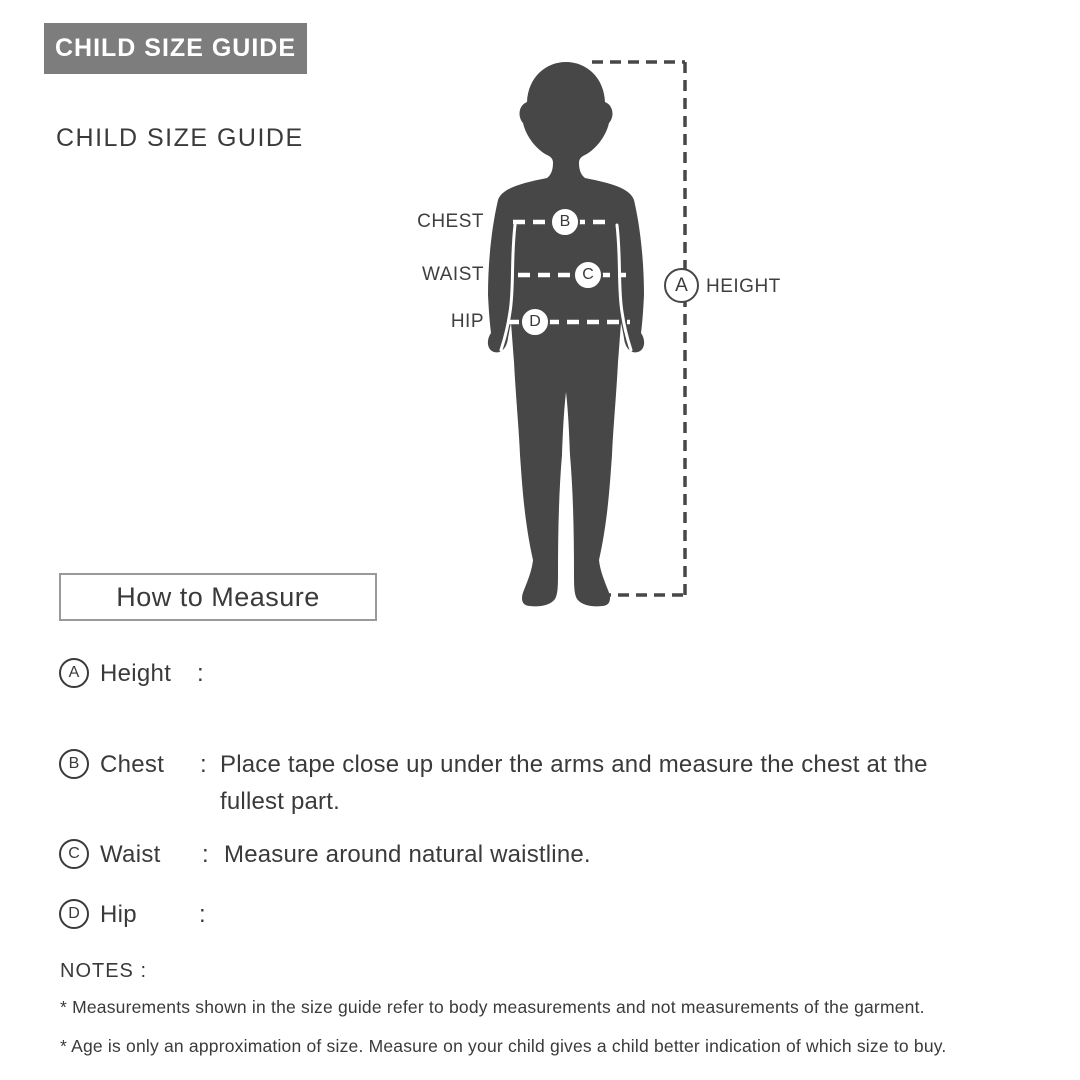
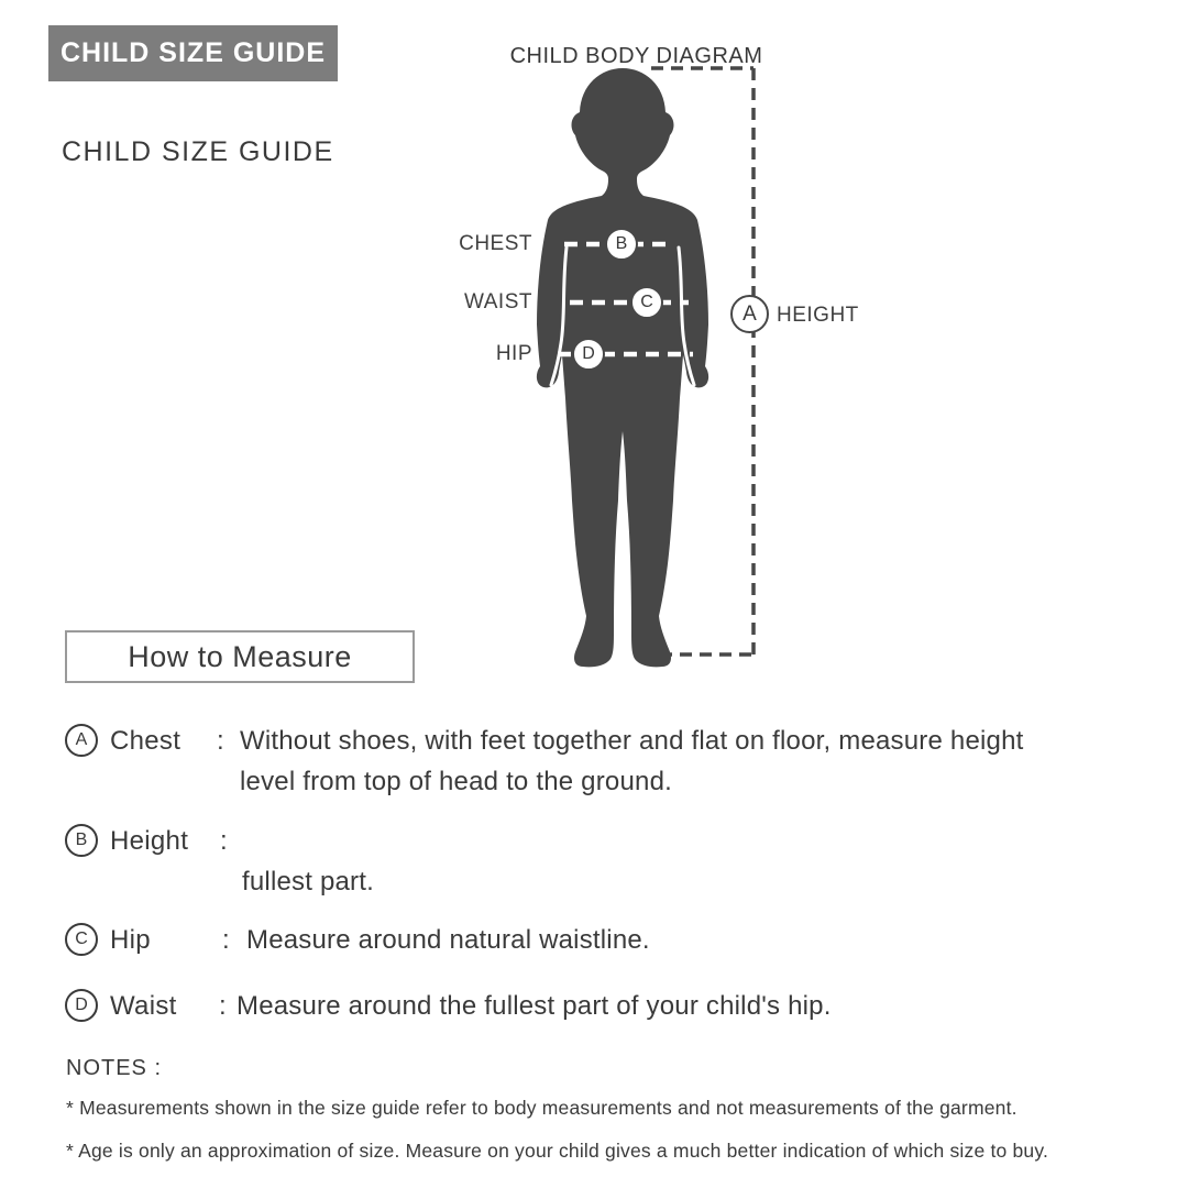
  CHILD SIZE GUIDE
  CHILD SIZE GUIDE
+ CHILD BODY DIAGRAM
  CHEST
  WAIST
  HIP
  HEIGHT
  B
  C
  D
  A
  How to Measure
  A
- Height
+ Chest
  :
+ Without shoes, with feet together and flat on floor, measure height
+ level from top of head to the ground.
  B
- Chest
+ Height
  :
- Place tape close up under the arms and measure the chest at the
  fullest part.
  C
- Waist
+ Hip
  :
  Measure around natural waistline.
  D
- Hip
+ Waist
  :
+ Measure around the fullest part of your child's hip.
  NOTES :
  * Measurements shown in the size guide refer to body measurements and not measurements of the garment.
- * Age is only an approximation of size. Measure on your child gives a child better indication of which size to buy.
+ * Age is only an approximation of size. Measure on your child gives a much better indication of which size to buy.
